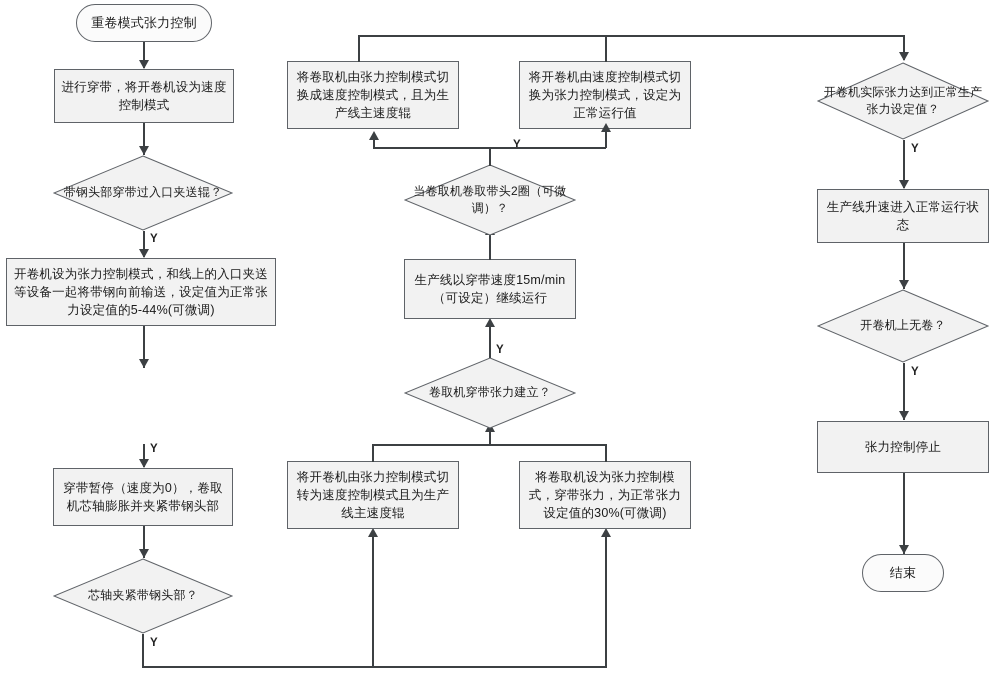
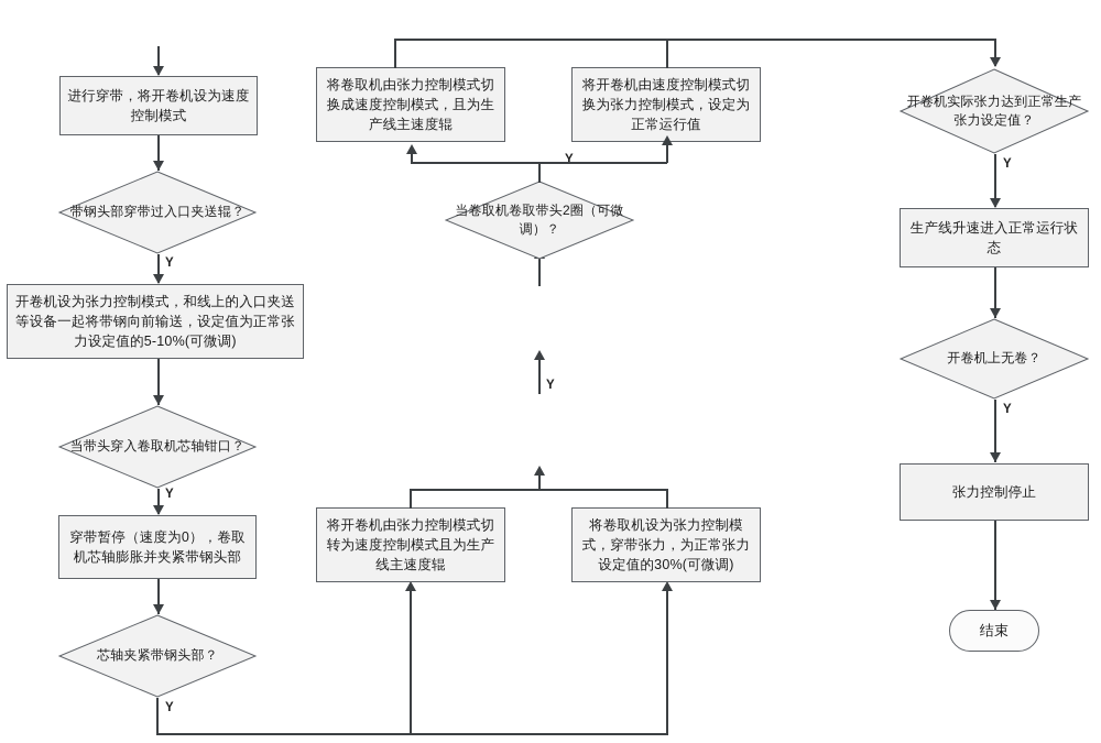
- 重卷模式张力控制
  进行穿带，将开卷机设为速度控制模式
  带钢头部穿带过入口夹送辊？
  Y
- 开卷机设为张力控制模式，和线上的入口夹送等设备一起将带钢向前输送，设定值为正常张力设定值的5-44%(可微调)
+ 开卷机设为张力控制模式，和线上的入口夹送等设备一起将带钢向前输送，设定值为正常张力设定值的5-10%(可微调)
+ 当带头穿入卷取机芯轴钳口？
  Y
  穿带暂停（速度为0），卷取机芯轴膨胀并夹紧带钢头部
  芯轴夹紧带钢头部？
  Y
  将开卷机由张力控制模式切转为速度控制模式且为生产线主速度辊
  将卷取机设为张力控制模式，穿带张力，为正常张力设定值的30%(可微调)
- 卷取机穿带张力建立？
  Y
- 生产线以穿带速度15m/min（可设定）继续运行
  当卷取机卷取带头2圈（可微调）？
  Y
  将卷取机由张力控制模式切换成速度控制模式，且为生产线主速度辊
  将开卷机由速度控制模式切换为张力控制模式，设定为正常运行值
  开卷机实际张力达到正常生产张力设定值？
  Y
  生产线升速进入正常运行状态
  开卷机上无卷？
  Y
  张力控制停止
  结束
